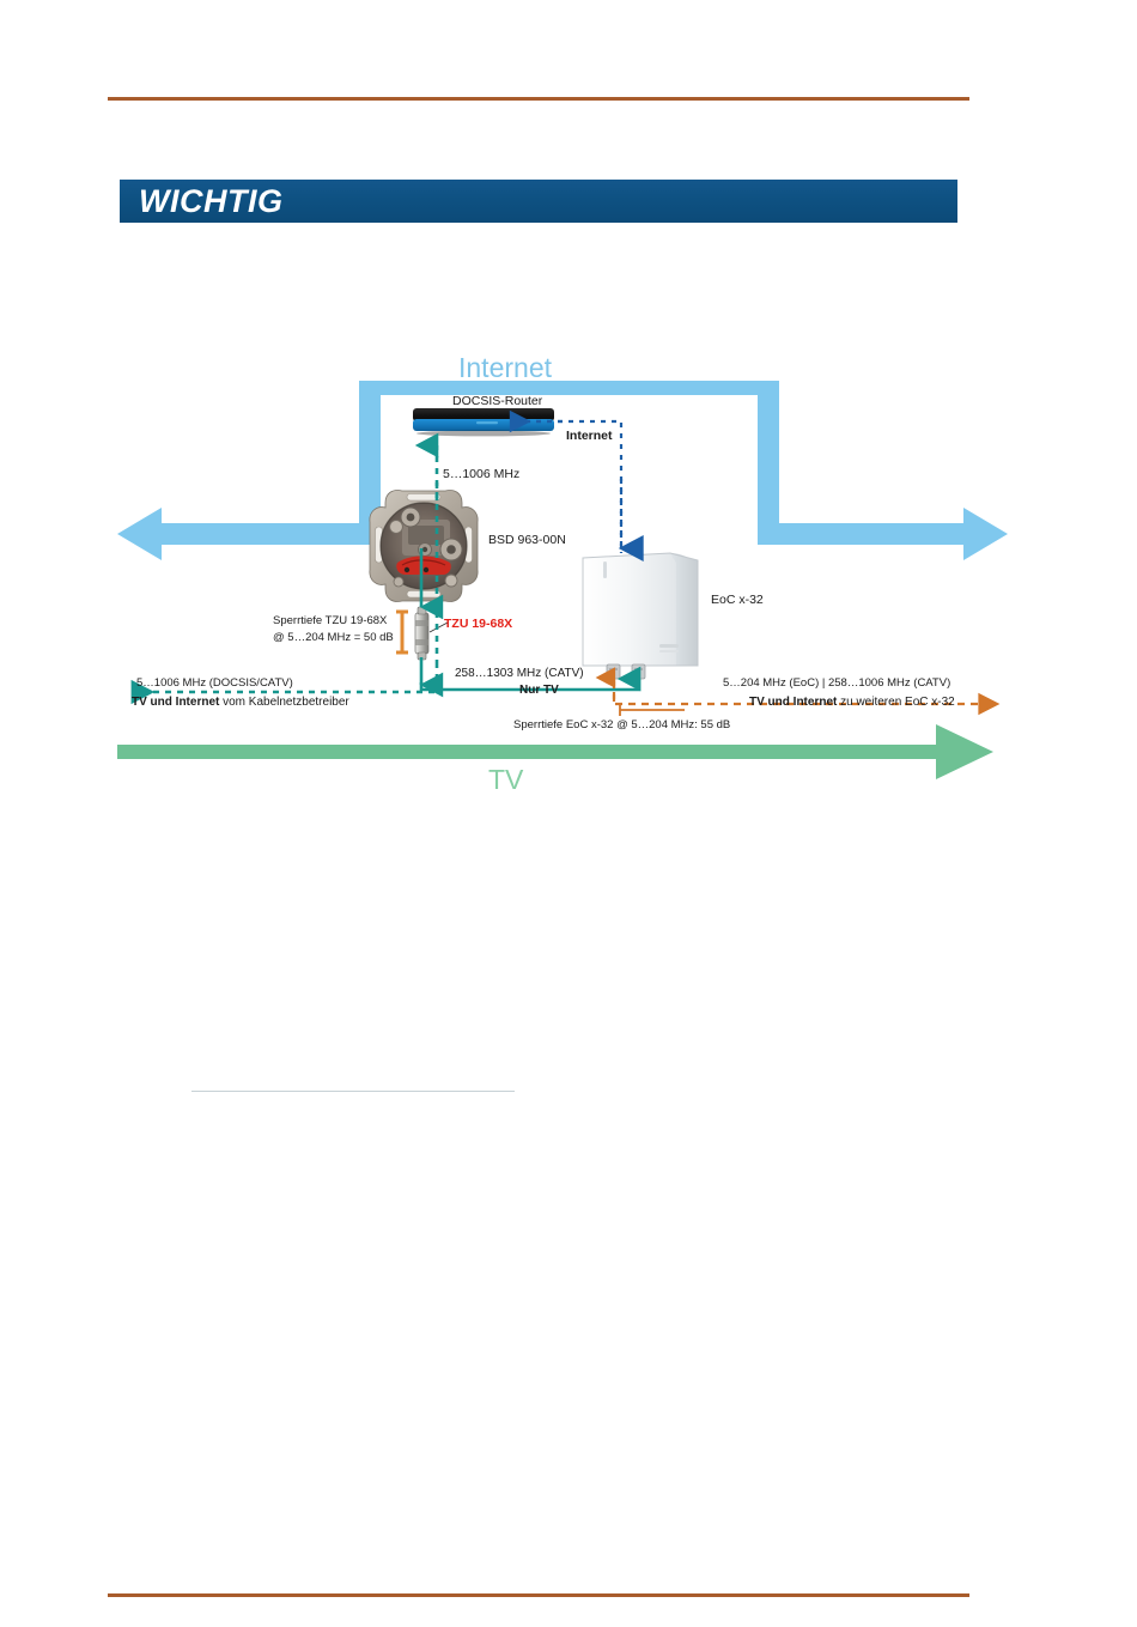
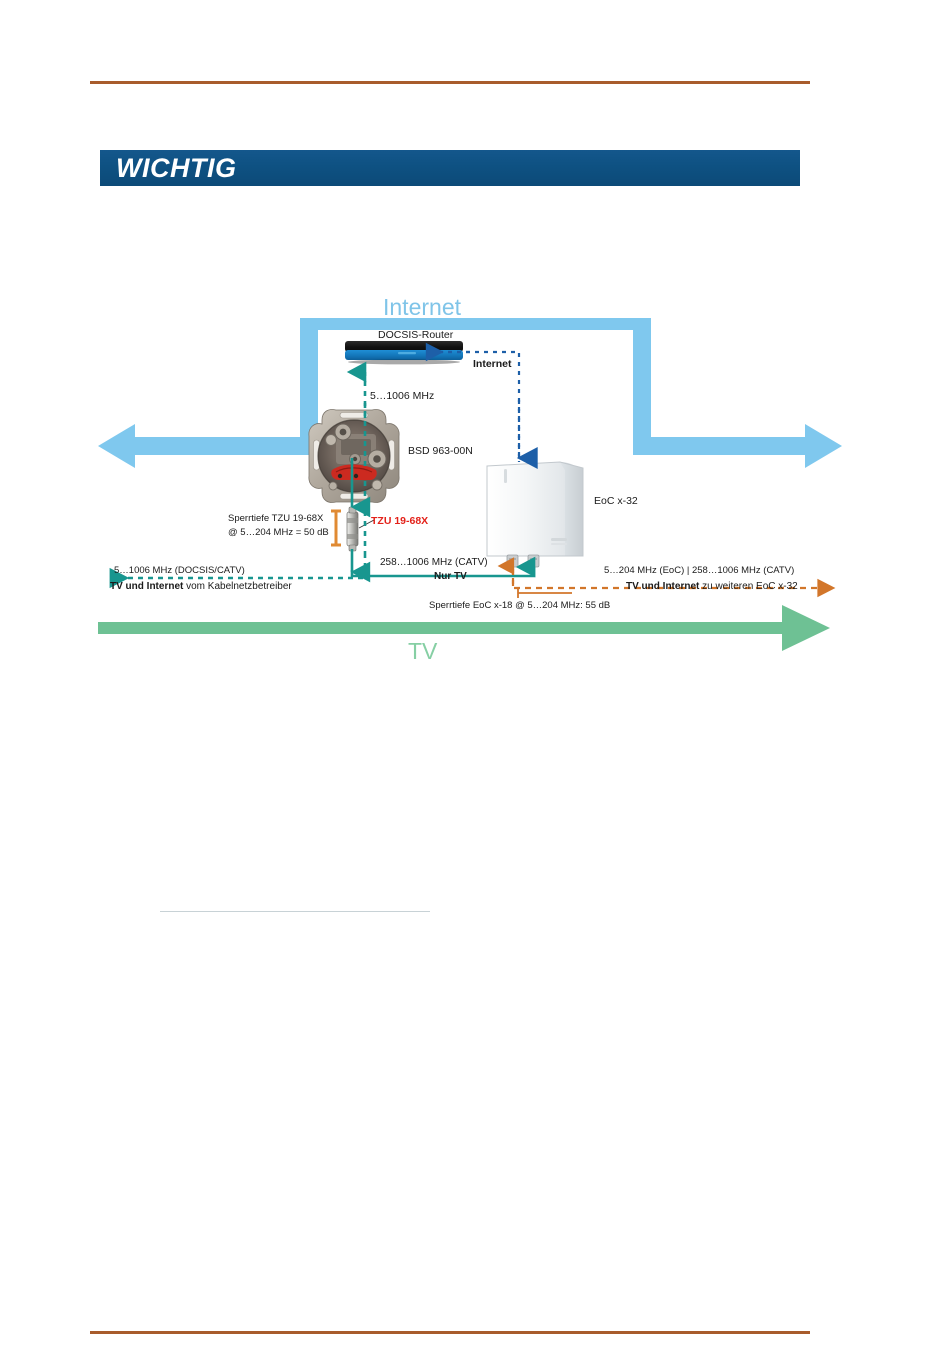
  WICHTIG
  Internet
  TV
  DOCSIS-Router
  Internet
  5…1006 MHz
  BSD 963-00N
  EoC x-32
  TZU 19-68X
  Sperrtiefe TZU 19-68X
  @ 5…204 MHz = 50 dB
- 258…1303 MHz (CATV)
+ 258…1006 MHz (CATV)
  Nur TV
  5…1006 MHz (DOCSIS/CATV)
  TV und Internet vom Kabelnetzbetreiber
  5…204 MHz (EoC) | 258…1006 MHz (CATV)
  TV und Internet zu weiteren EoC x-32
- Sperrtiefe EoC x-32 @ 5…204 MHz: 55 dB
+ Sperrtiefe EoC x-18 @ 5…204 MHz: 55 dB
